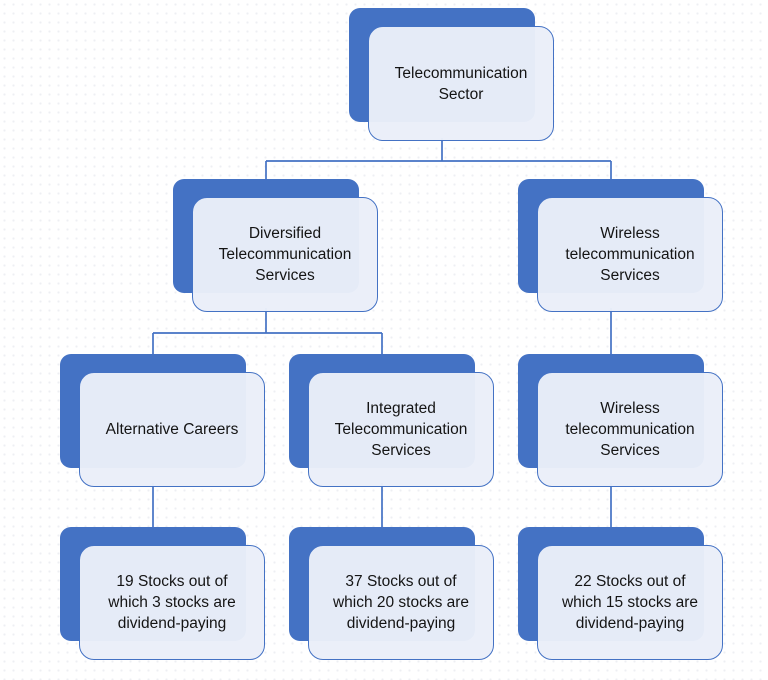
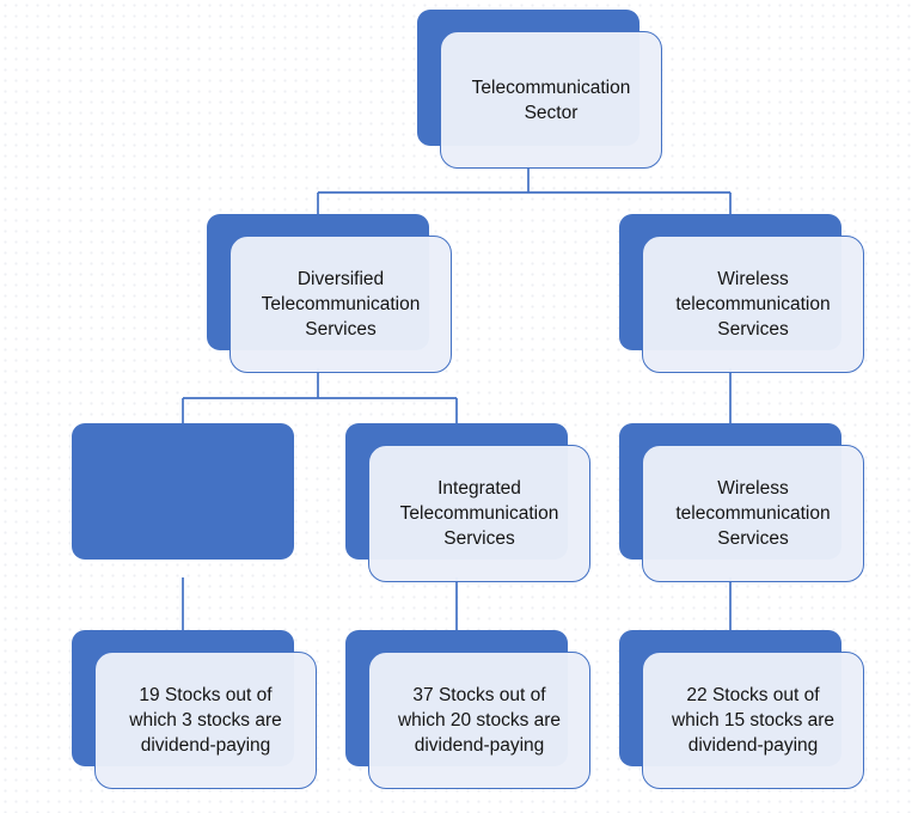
  Telecommunication
  Sector
  Diversified
  Telecommunication
  Services
  Wireless
  telecommunication
  Services
- Alternative Careers
  Integrated
  Telecommunication
  Services
  Wireless
  telecommunication
  Services
  19 Stocks out of
  which 3 stocks are
  dividend-paying
  37 Stocks out of
  which 20 stocks are
  dividend-paying
  22 Stocks out of
  which 15 stocks are
  dividend-paying
